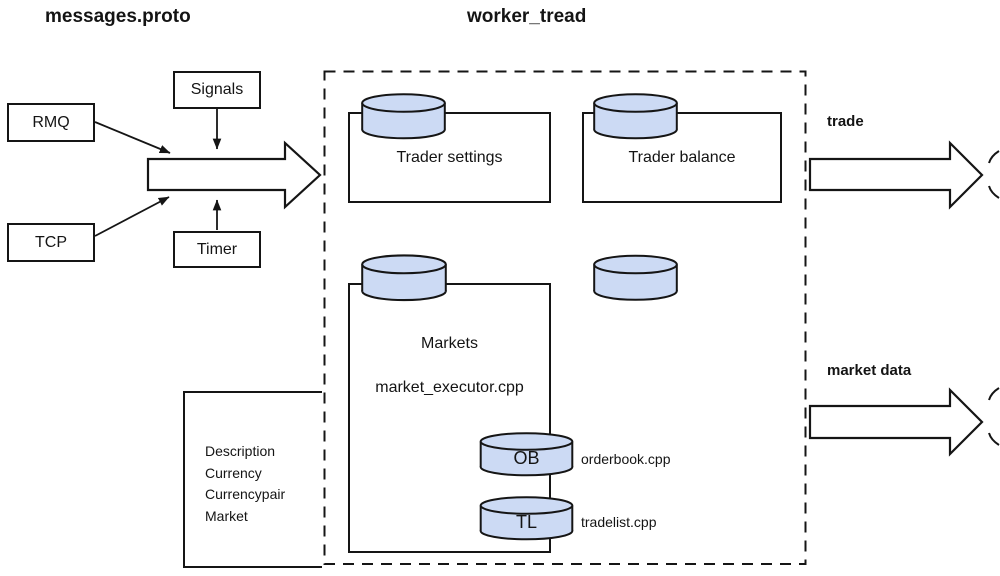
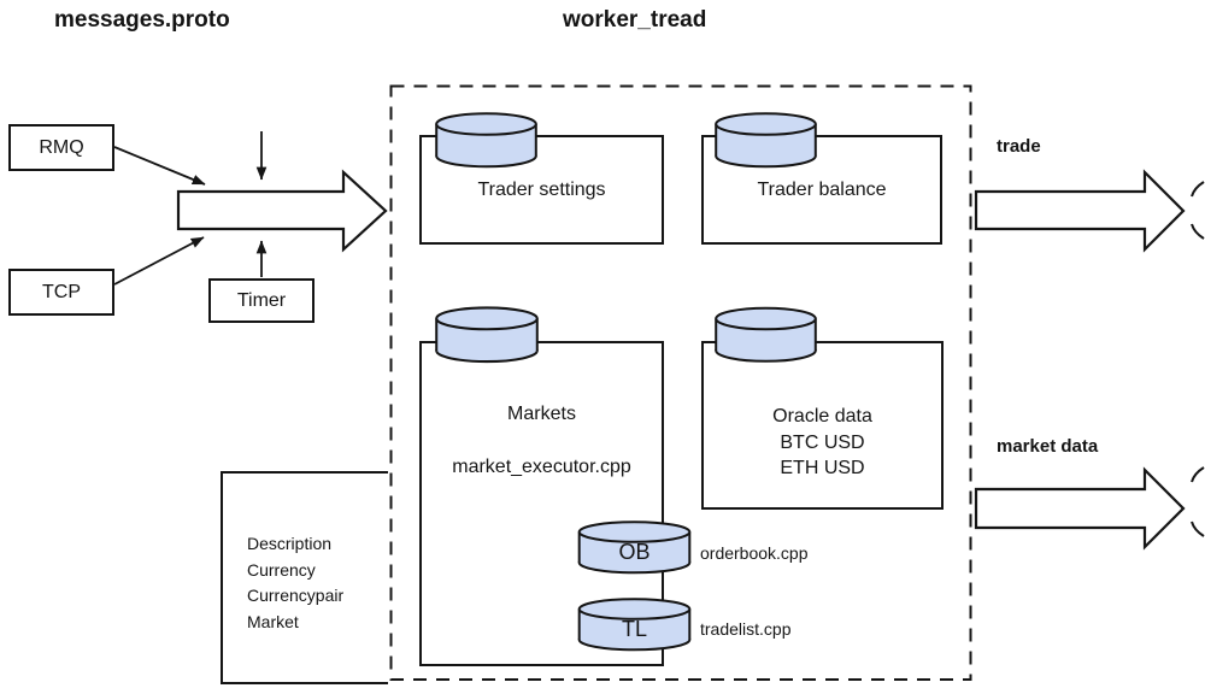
  messages.proto
  worker_tread
  RMQ
- Signals
  TCP
  Timer
  Trader settings
  Trader balance
  Markets
  market_executor.cpp
+ Oracle data
+ BTC USD
+ ETH USD
  Description
  Currency
  Currencypair
  Market
  OB
  TL
  orderbook.cpp
  tradelist.cpp
  trade
  market data
